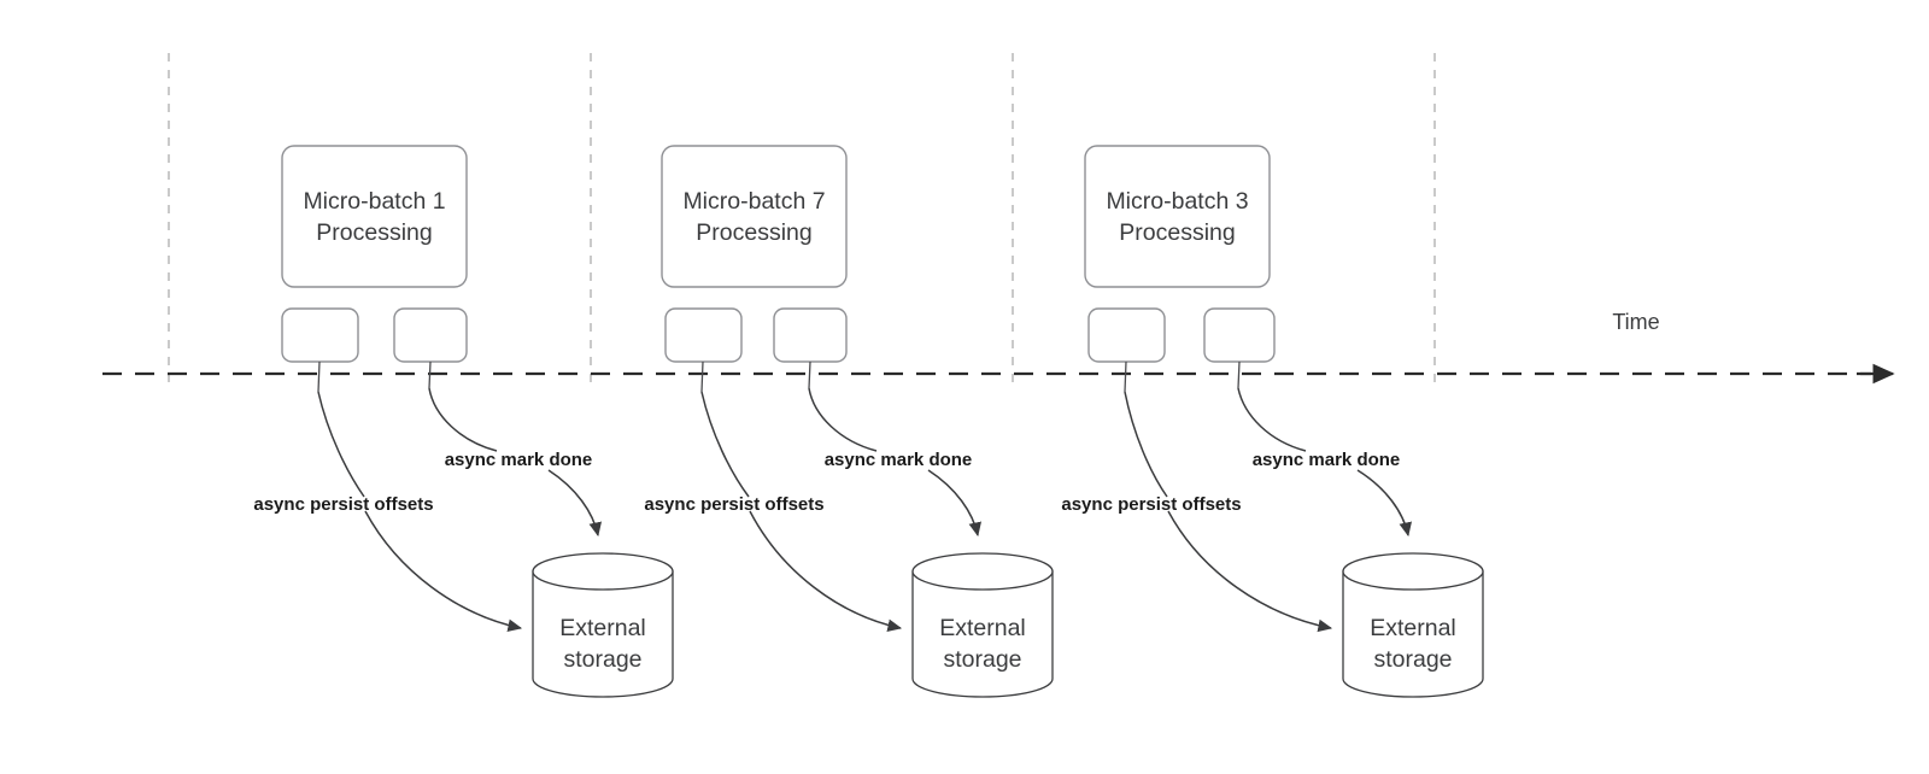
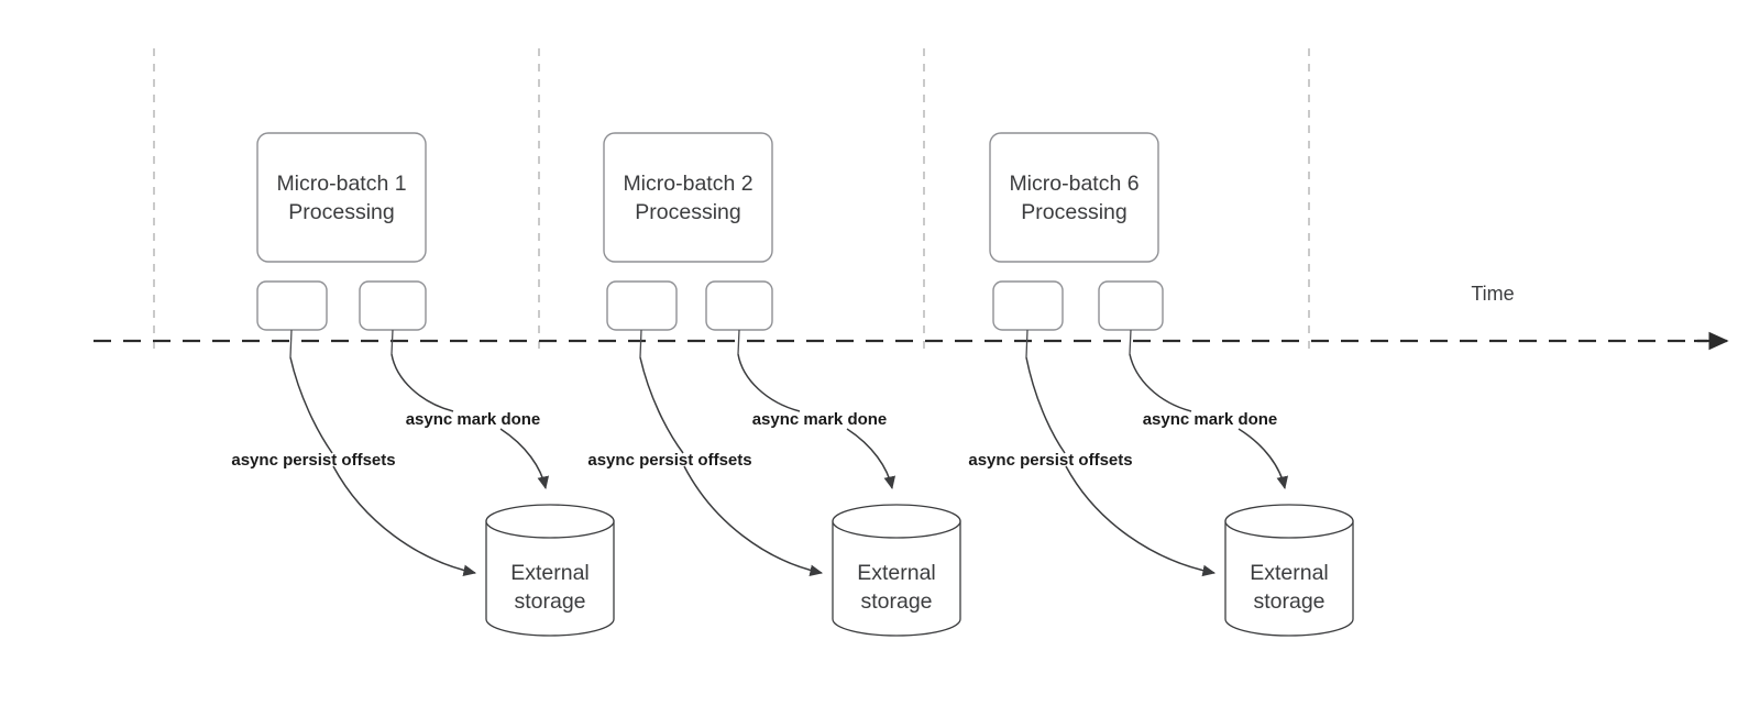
  Micro-batch 1
  Processing
  async persist offsets
  async mark done
  External
  storage
- Micro-batch 7
+ Micro-batch 2
  Processing
  async persist offsets
  async mark done
  External
  storage
- Micro-batch 3
+ Micro-batch 6
  Processing
  async persist offsets
  async mark done
  External
  storage
  Time
